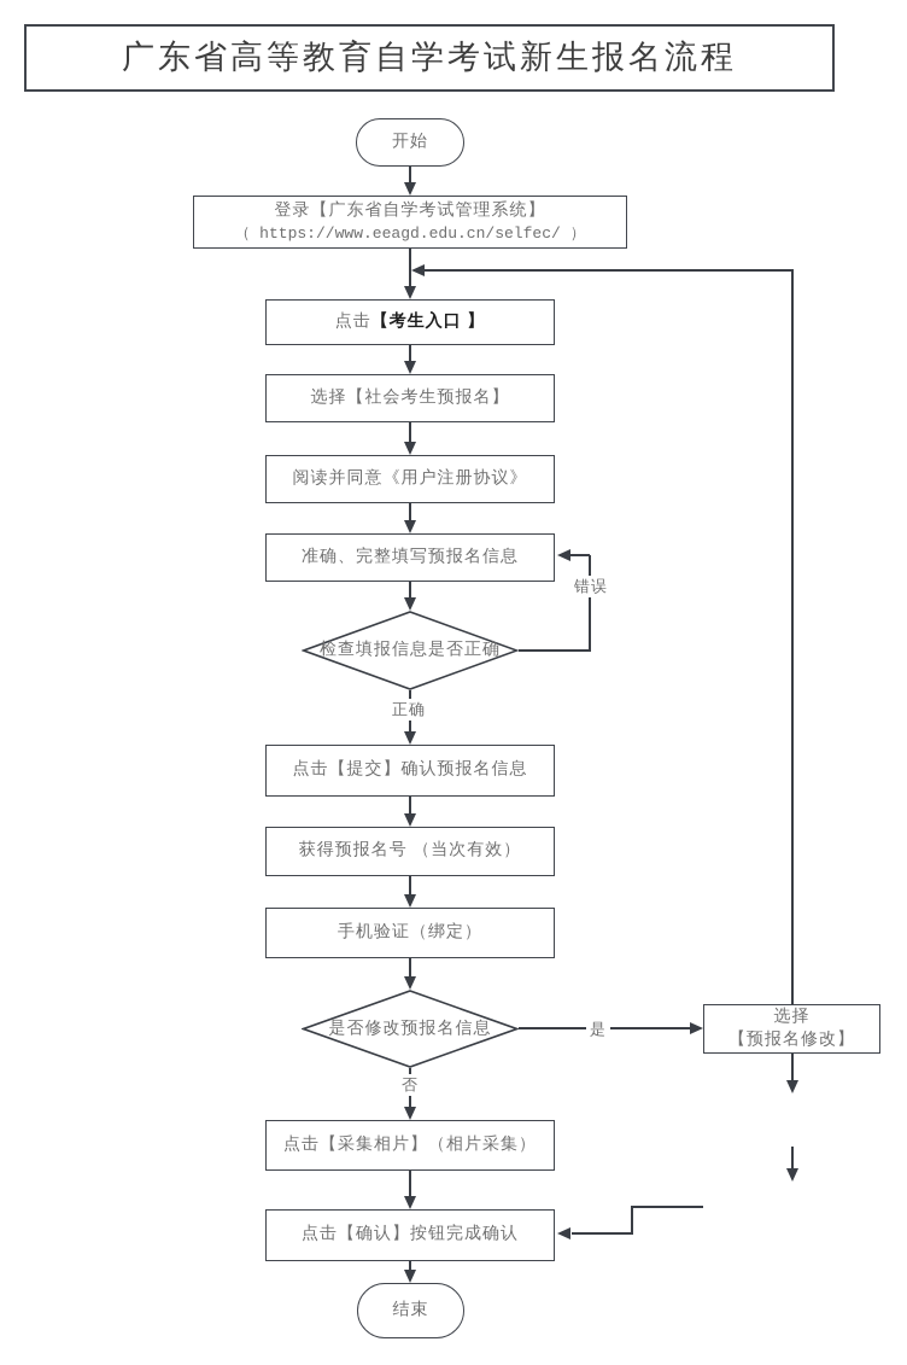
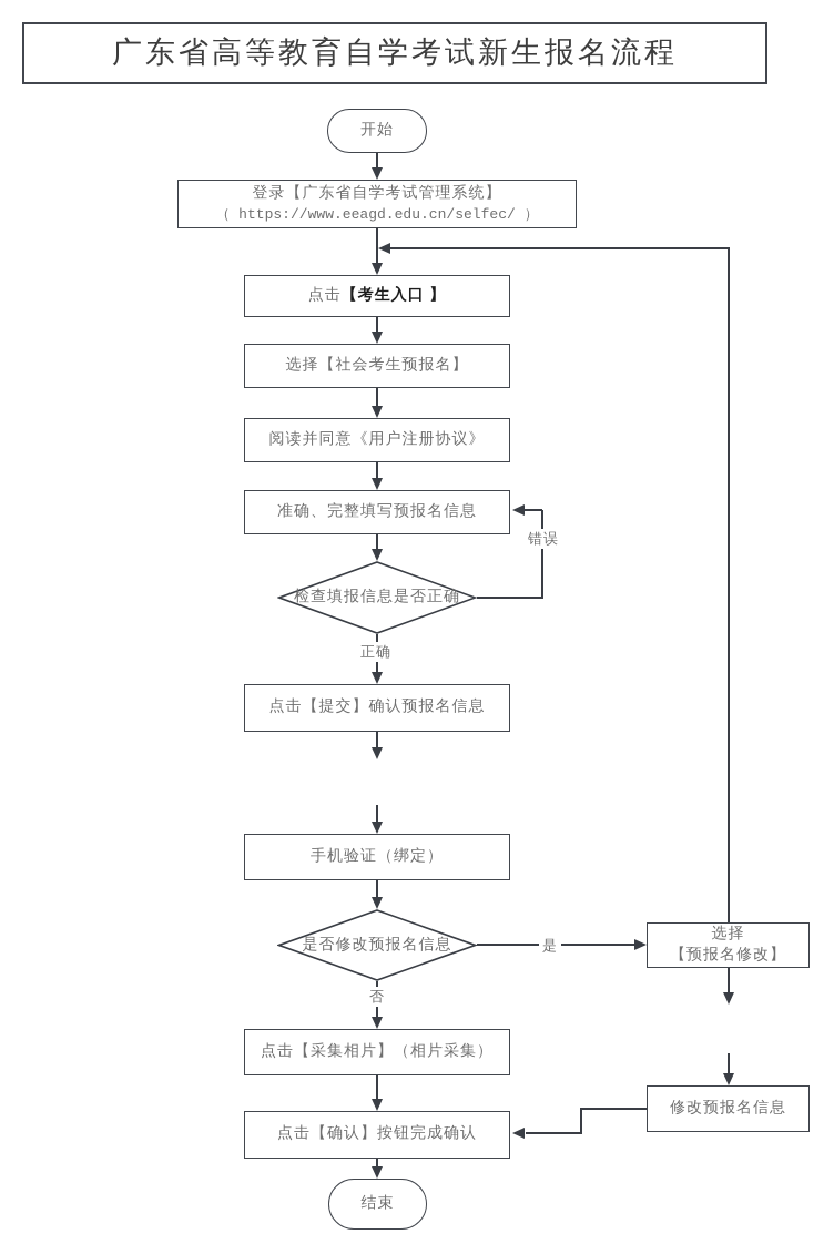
  广东省高等教育自学考试新生报名流程
  开始
  登录【广东省自学考试管理系统】
  （ https://www.eeagd.edu.cn/selfec/ ）
  点击
  【考生入口 】
  选择【社会考生预报名】
  阅读并同意《用户注册协议》
  准确、完整填写预报名信息
  检查填报信息是否正确
  点击【提交】确认预报名信息
- 获得预报名号 （当次有效）
  手机验证（绑定）
  是否修改预报名信息
  点击【采集相片】（相片采集）
  点击【确认】按钮完成确认
  结束
  选择
  【预报名修改】
+ 修改预报名信息
  正确
  否
  错误
  是
